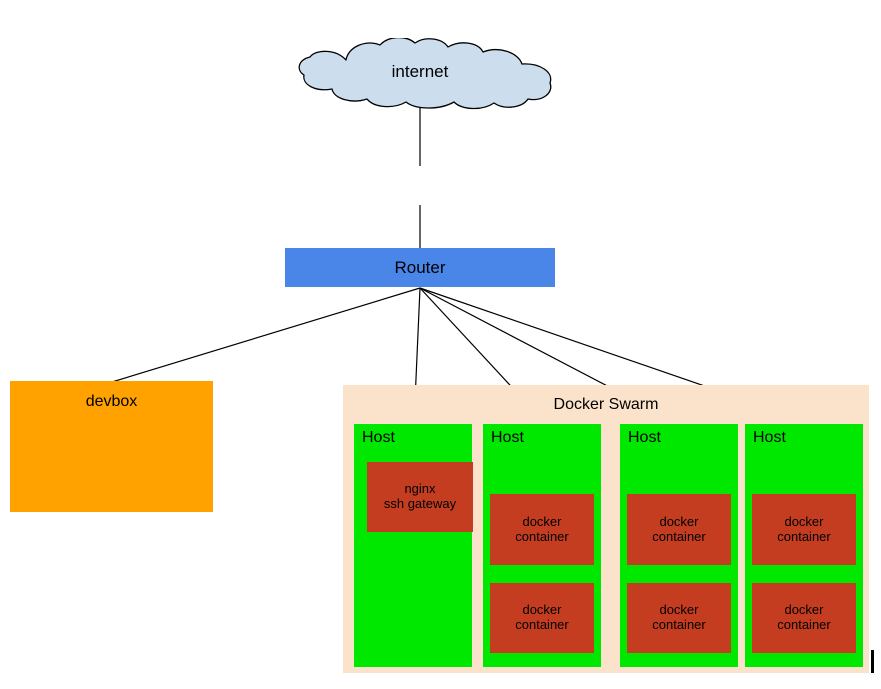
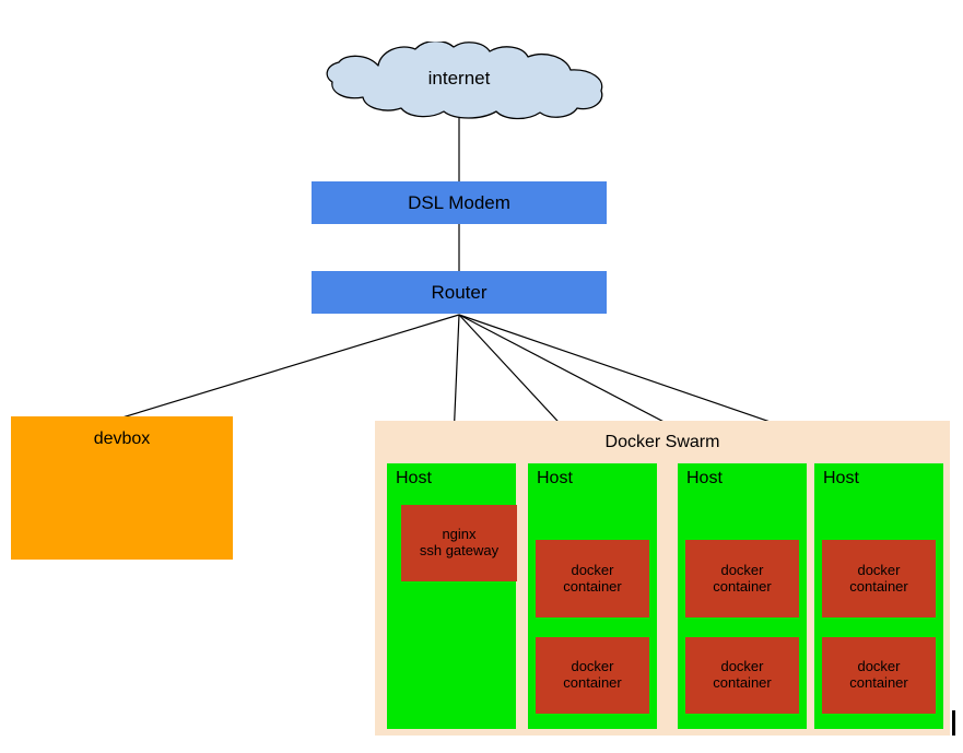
  internet
+ DSL Modem
  Router
  devbox
  Docker Swarm
  Host
  nginx
  ssh gateway
  Host
  docker
  container
  docker
  container
  Host
  docker
  container
  docker
  container
  Host
  docker
  container
  docker
  container
